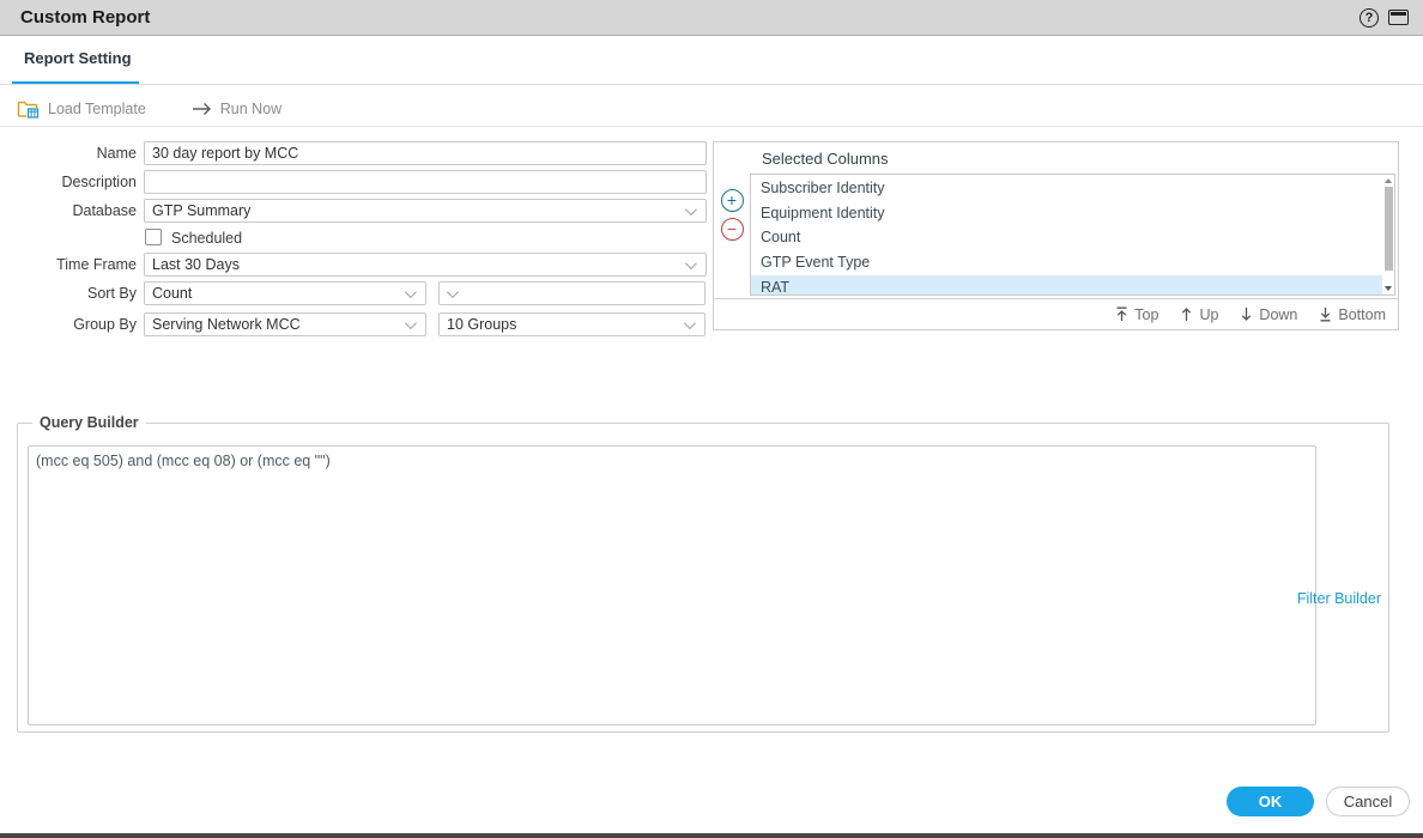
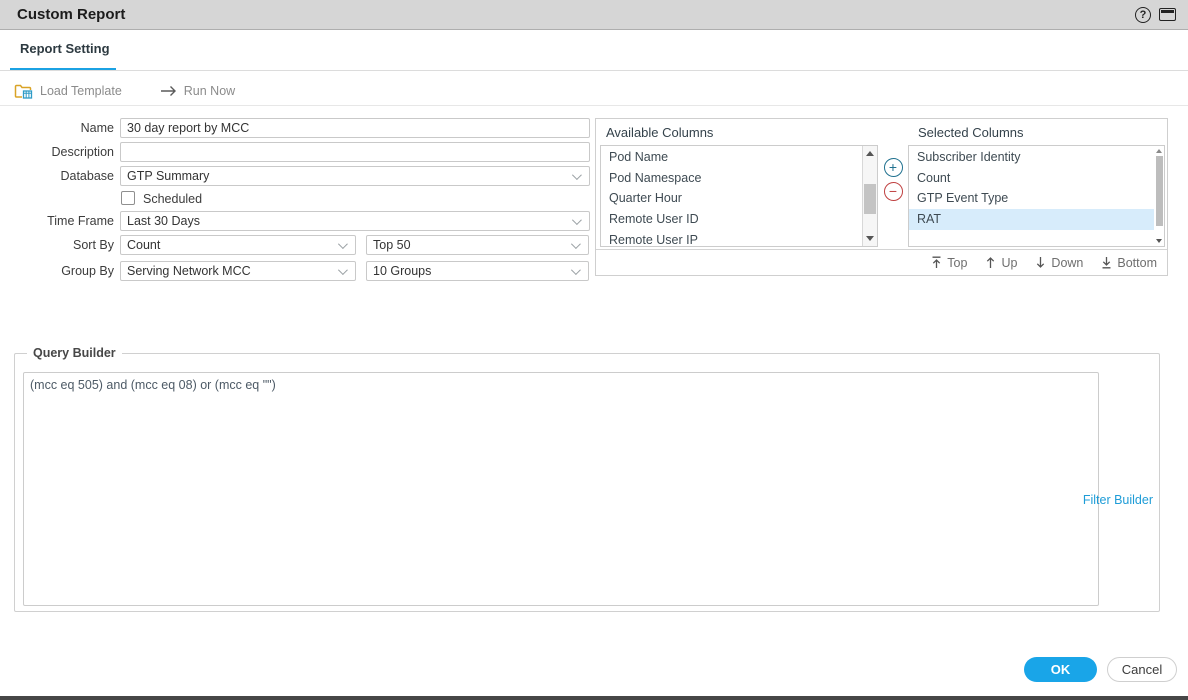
  Custom Report
  ?
  Report Setting
  Load Template
  Run Now
  Name
  30 day report by MCC
  Description
  Database
  GTP Summary
  Scheduled
  Time Frame
  Last 30 Days
  Sort By
  Count
+ Top 50
  Group By
  Serving Network MCC
  10 Groups
+ Available Columns
+ Pod Name
+ Pod Namespace
+ Quarter Hour
+ Remote User ID
+ Remote User IP
  +
  −
  Selected Columns
  Subscriber Identity
- Equipment Identity
  Count
  GTP Event Type
  RAT
  Top
  Up
  Down
  Bottom
  Query Builder
  (mcc eq 505) and (mcc eq 08) or (mcc eq "")
  Filter Builder
  OK
  Cancel
